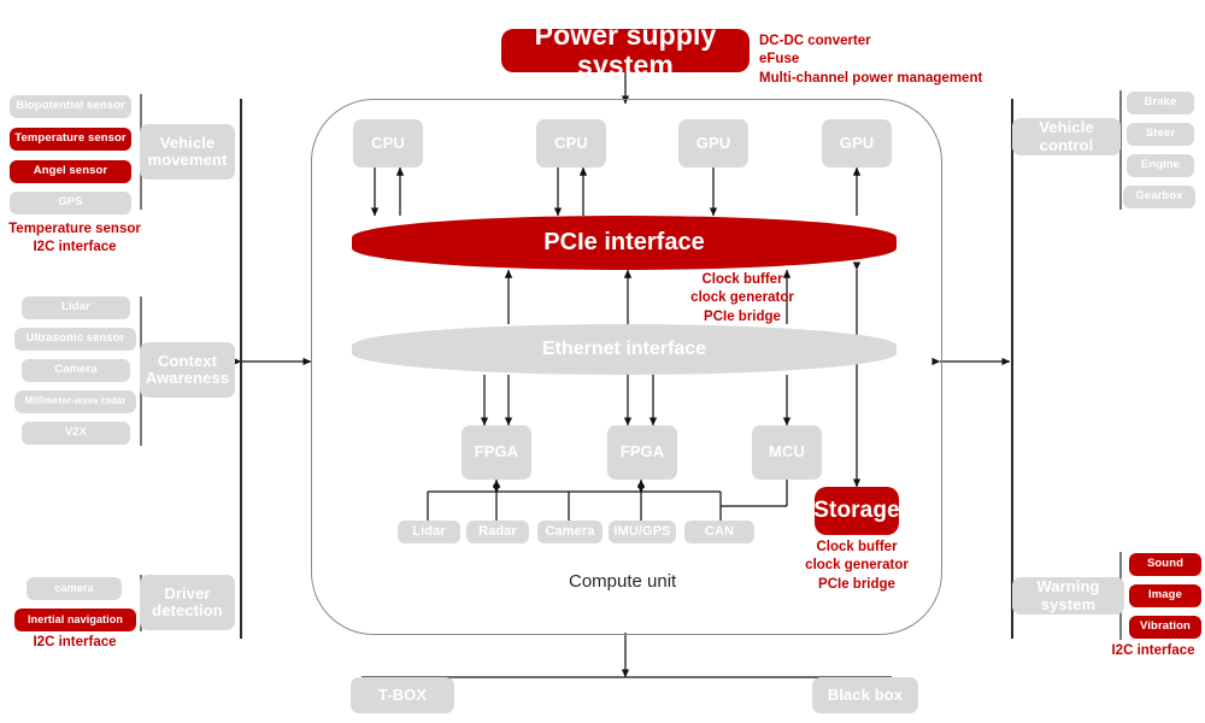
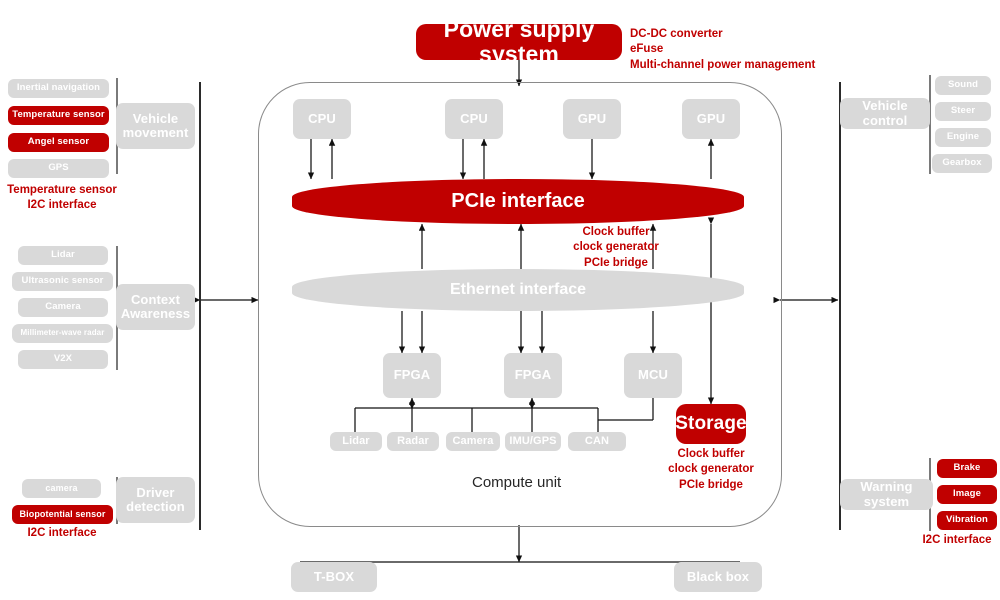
  Compute unit
  Power supply system
  DC-DC converter
  eFuse
  Multi-channel power management
  CPU
  CPU
  GPU
  GPU
  PCIe interface
  Clock buffer
  clock generator
  PCIe bridge
  Ethernet interface
  FPGA
  FPGA
  MCU
  Lidar
  Radar
  Camera
  IMU/GPS
  CAN
  Storage
  Clock buffer
  clock generator
  PCIe bridge
- Biopotential sensor
+ Inertial navigation
  Temperature sensor
  Angel sensor
  GPS
  Vehicle
  movement
  Temperature sensor
  I2C interface
  Lidar
  Ultrasonic sensor
  Camera
  Millimeter-wave radar
  V2X
  Context
  Awareness
  camera
- Inertial navigation
+ Biopotential sensor
  Driver
  detection
  I2C interface
  Vehicle control
- Brake
+ Sound
  Steer
  Engine
  Gearbox
  Warning system
- Sound
+ Brake
  Image
  Vibration
  I2C interface
  T-BOX
  Black box
